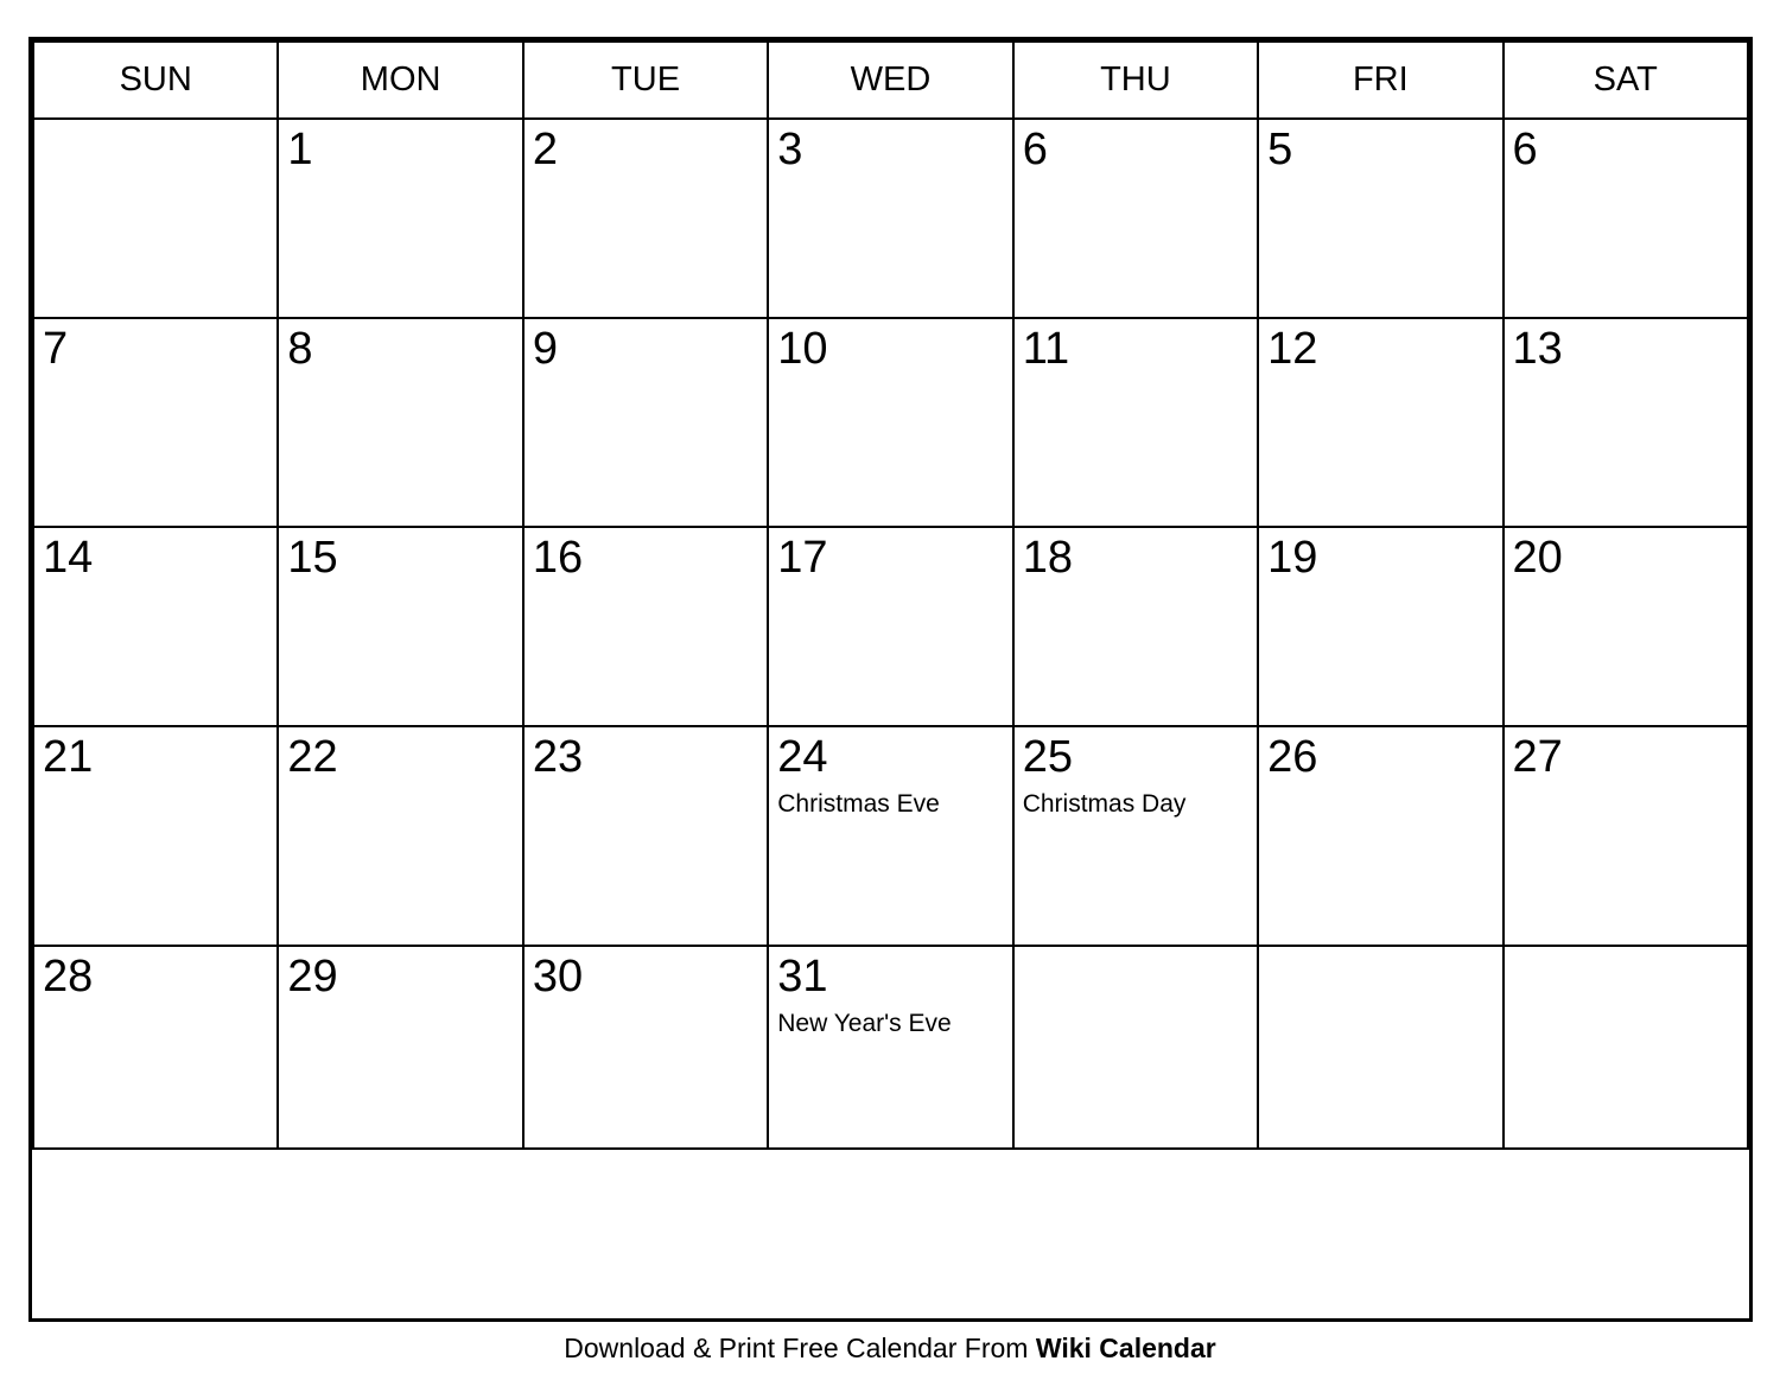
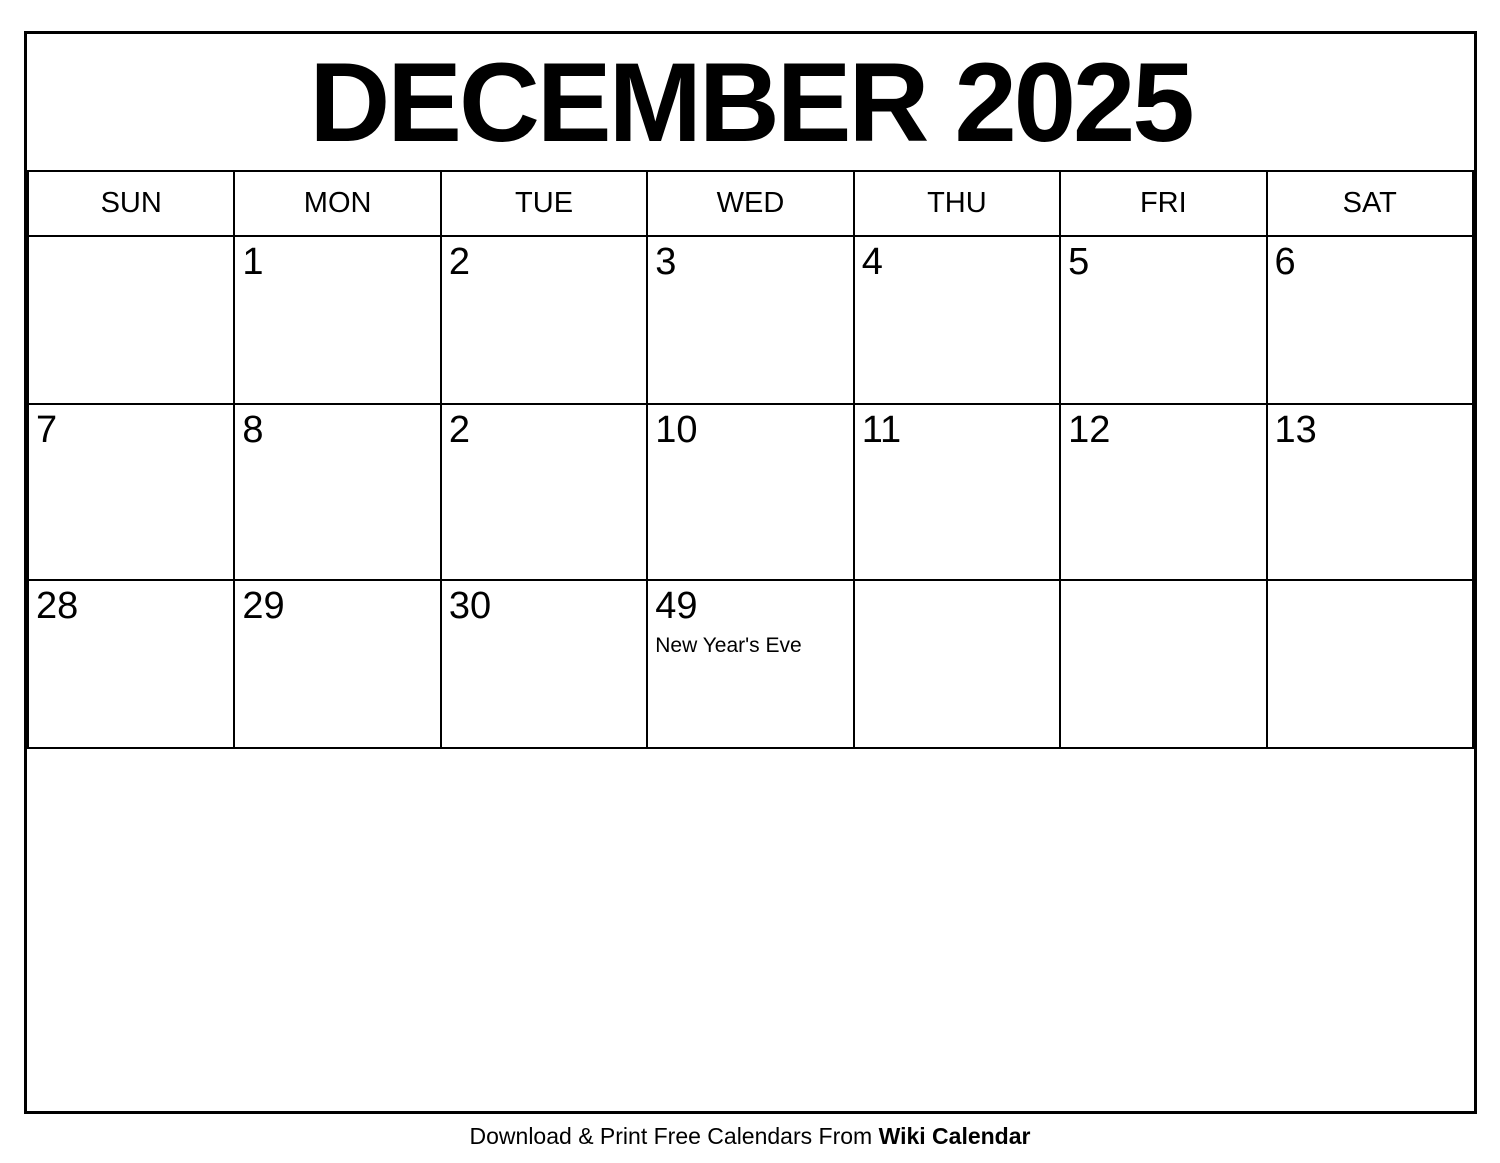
+ DECEMBER 2025
  SUN	MON	TUE	WED	THU	FRI	SAT
- 	1	2	3	6	5	6
+ 	1	2	3	4	5	6
- 7	8	9	10	11	12	13
+ 7	8	2	10	11	12	13
- 14	15	16	17	18	19	20
- 21	22	23	24Christmas Eve	25Christmas Day	26	27
- 28	29	30	31New Year's Eve
+ 28	29	30	49New Year's Eve
- Download & Print Free Calendar From Wiki Calendar
+ Download & Print Free Calendars From Wiki Calendar
